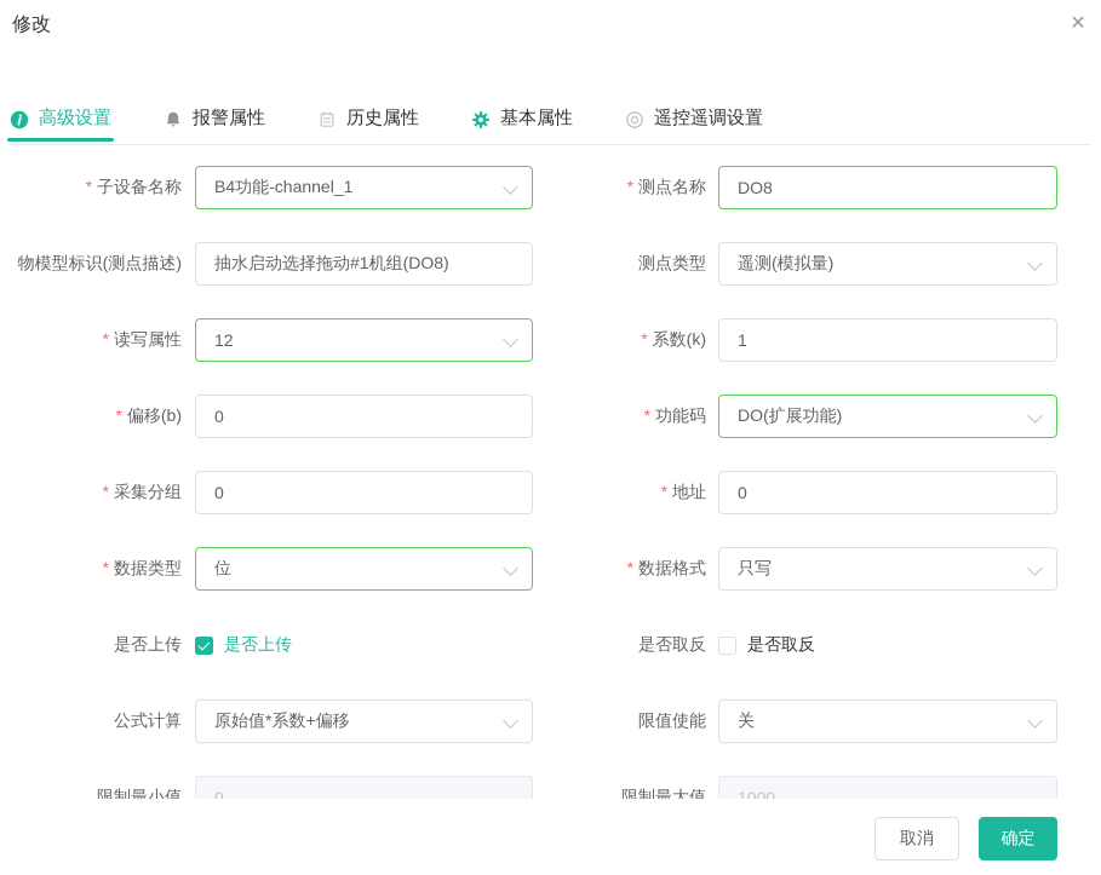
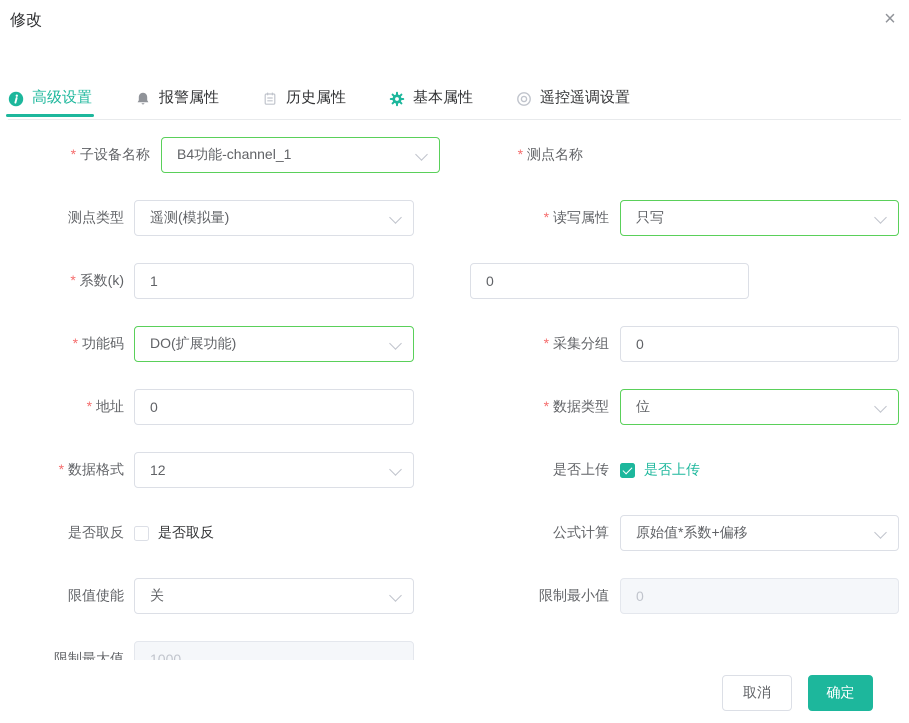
  修改
  ×
  高级设置
  报警属性
  历史属性
  基本属性
  遥控遥调设置
  子设备名称
  B4功能-channel_1
  测点名称
- DO8
- 物模型标识(测点描述)
- 抽水启动选择拖动#1机组(DO8)
  测点类型
  遥测(模拟量)
  读写属性
- 12
+ 只写
  系数(k)
  1
- 偏移(b)
  0
  功能码
  DO(扩展功能)
  采集分组
  0
  地址
  0
  数据类型
  位
  数据格式
- 只写
+ 12
  是否上传
  是否上传
  是否取反
  是否取反
  公式计算
  原始值*系数+偏移
  限值使能
  关
  限制最小值
  0
  限制最大值
  1000
  取消
  确定
